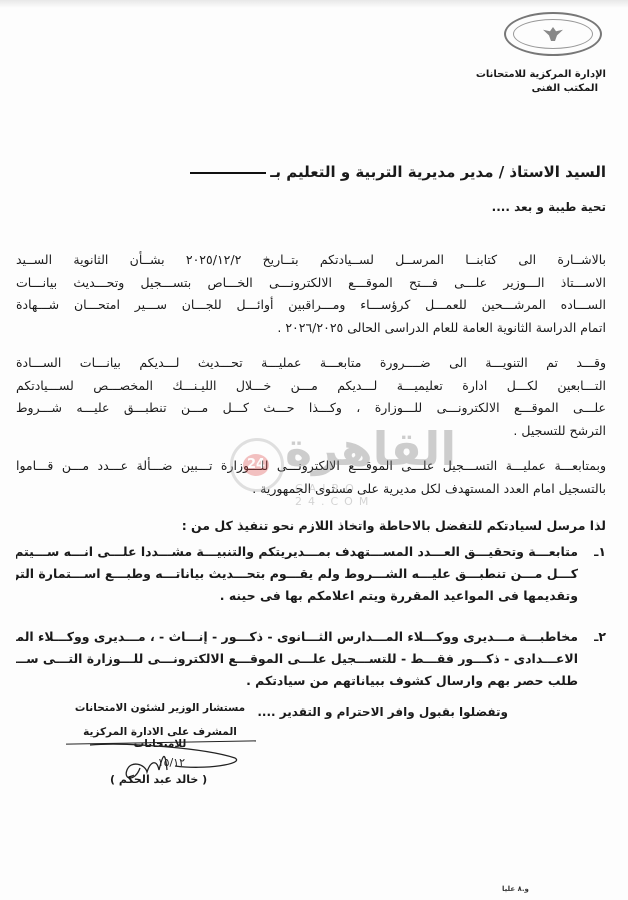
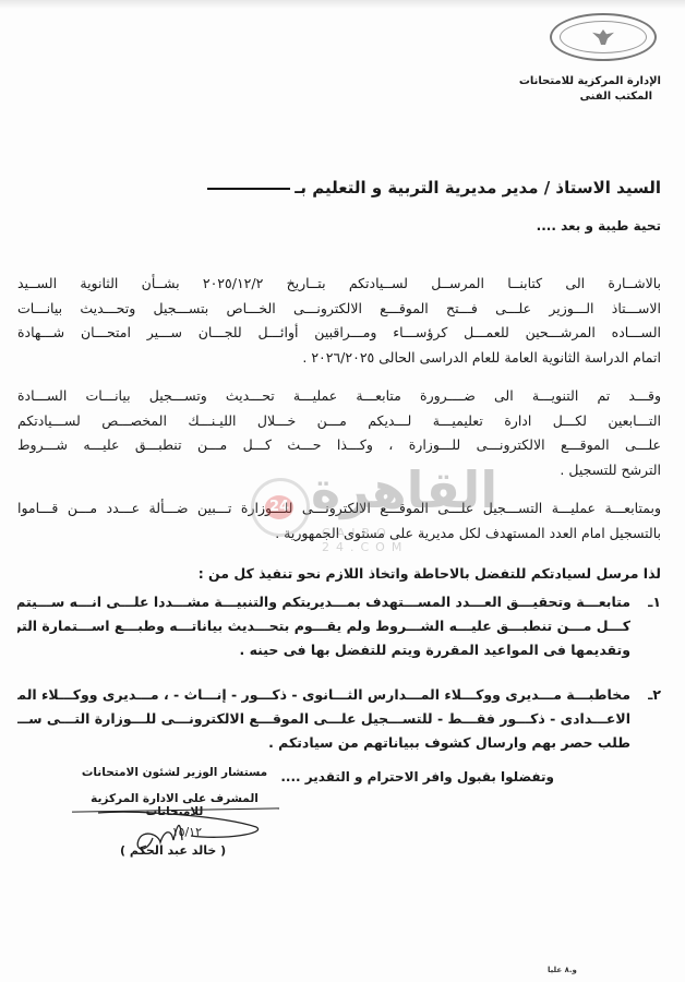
  الإدارة المركزية للامتحانات
  المكتب الفنى
  السيد الاستاذ / مدير مديرية التربية و التعليم بـ
  تحية طيبة و بعد ....
  بالاشــارة الى كتابنــا المرســل لســيادتكم بتــاريخ ٢٠٢٥/١٢/٢ بشــأن الثانوية الســيد
  الاســـتاذ الـــوزير علـــى فـــتح الموقـــع الالكترونـــى الخـــاص بتســـجيل وتحـــديث بيانـــات
  الســـاده المرشـــحين للعمـــل كرؤســـاء ومـــراقبين أوائـــل للجـــان ســـير امتحـــان شـــهادة
  اتمام الدراسة الثانوية العامة للعام الدراسى الحالى ٢٠٢٦/٢٠٢٥ .
- وقـــد تم التنويـــة الى ضــــرورة متابعـــة عمليـــة تحـــديث لـــديكم بيانـــات الســـادة
+ وقـــد تم التنويـــة الى ضــــرورة متابعـــة عمليـــة تحـــديث وتســـجيل بيانـــات الســـادة
  التـــابعين لكـــل ادارة تعليميـــة لـــديكم مـــن خـــلال الليـنـــك المخصـــص لســـيادتكم
  علـــى الموقـــع الالكترونـــى للـــوزارة ، وكـــذا حـــث كـــل مـــن تنطبـــق عليـــه شـــروط
  الترشح للتسجيل .
  وبمتابعـــة عمليـــة التســـجيل علـــى الموقـــع الالكترونـــى للـــوزارة تـــبين ضـــألة عـــدد مـــن قـــاموا
  بالتسجيل امام العدد المستهدف لكل مديرية على مستوى الجمهورية .
  لذا مرسل لسيادتكم للتفضل بالاحاطة واتخاذ اللازم نحو تنفيذ كل من :
  ١ـ
  متابعـــة وتحقيـــق العـــدد المســـتهدف بمـــديريتكم والتنبيـــة مشـــددا علـــى انـــه ســـيتم
  كـــل مـــن تنطبـــق عليـــه الشـــروط ولم يقـــوم بتحـــديث بياناتـــه وطبـــع اســـتمارة التر
- وتقديمها فى المواعيد المقررة ويتم اعلامكم بها فى حينه .
+ وتقديمها فى المواعيد المقررة ويتم للتفضل بها فى حينه .
  ٢ـ
  مخاطبـــة مـــديرى ووكـــلاء المـــدارس الثـــانوى - ذكـــور - إنـــاث - ، مـــديرى ووكـــلاء الم
  الاعـــدادى - ذكـــور فقـــط - للتســـجيل علـــى الموقـــع الالكترونـــى للـــوزارة التـــى ســـ
  طلب حصر بهم وارسال كشوف ببياناتهم من سيادتكم .
  وتفضلوا بقبول وافر الاحترام و التقدير ....
  مستشار الوزير لشئون الامتحانات
  المشرف على الادارة المركزية للامتحانات
  ١٥/١٢
  ( خالد عبد الحكم )
  و.٨ عليا
  24
  القاهرة
  CAIRO 24.COM
